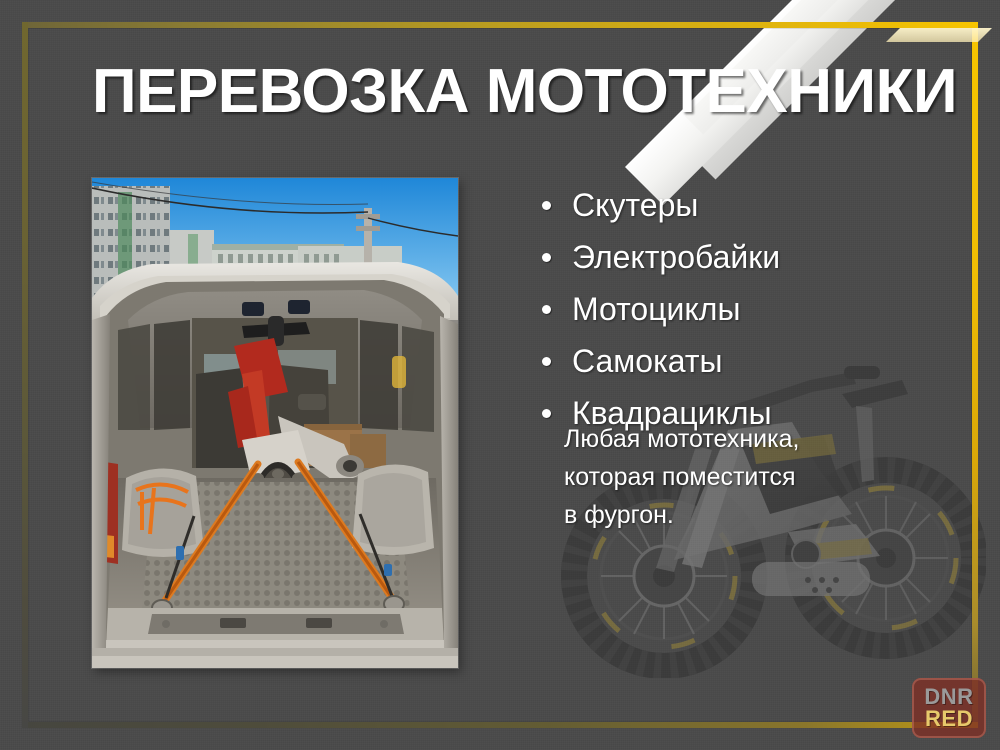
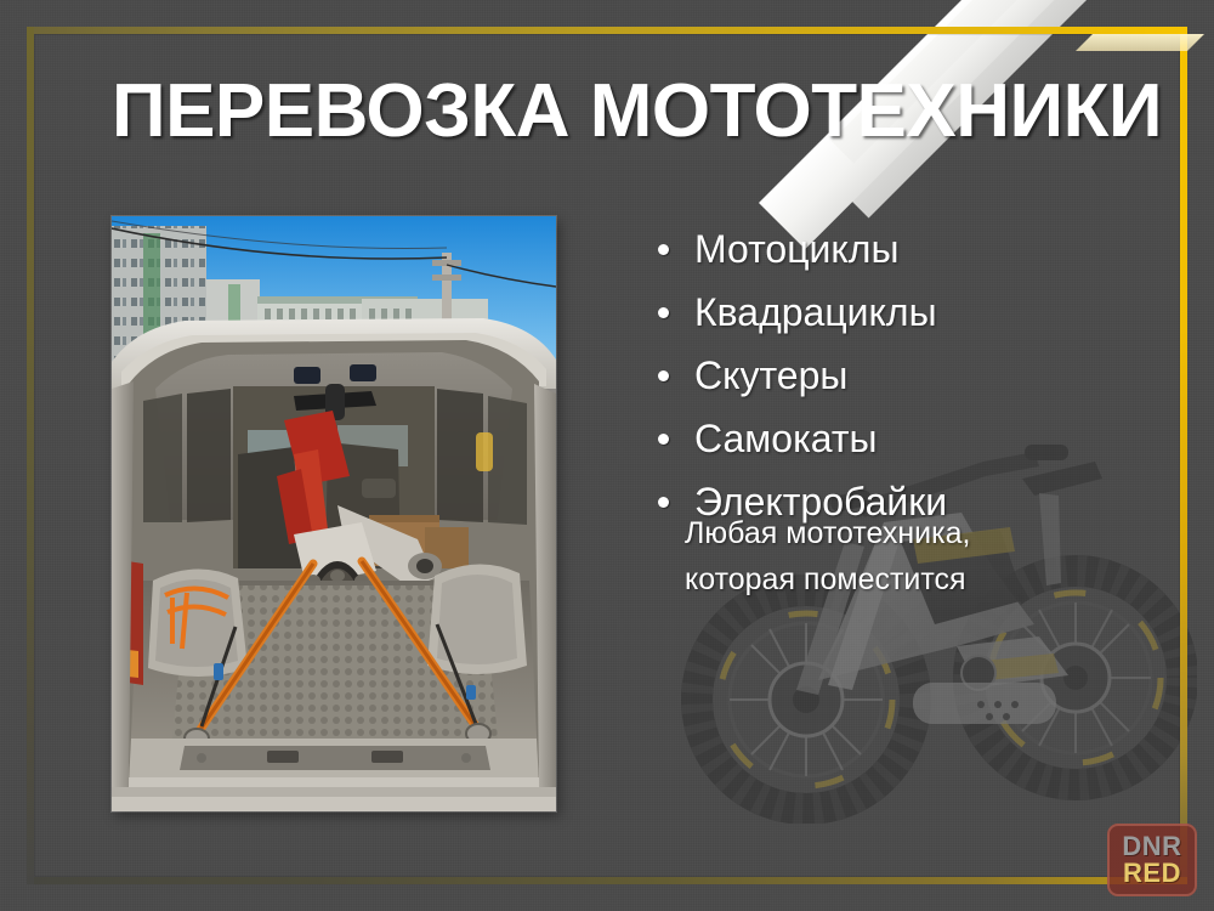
  ПЕРЕВОЗКА МОТОТЕХНИКИ
- Скутеры
+ Мотоциклы
- Электробайки
+ Квадрациклы
- Мотоциклы
+ Скутеры
  Самокаты
- Квадрациклы
+ Электробайки
  Любая мототехника,
  которая поместится
- в фургон.
  DNR
  RED
